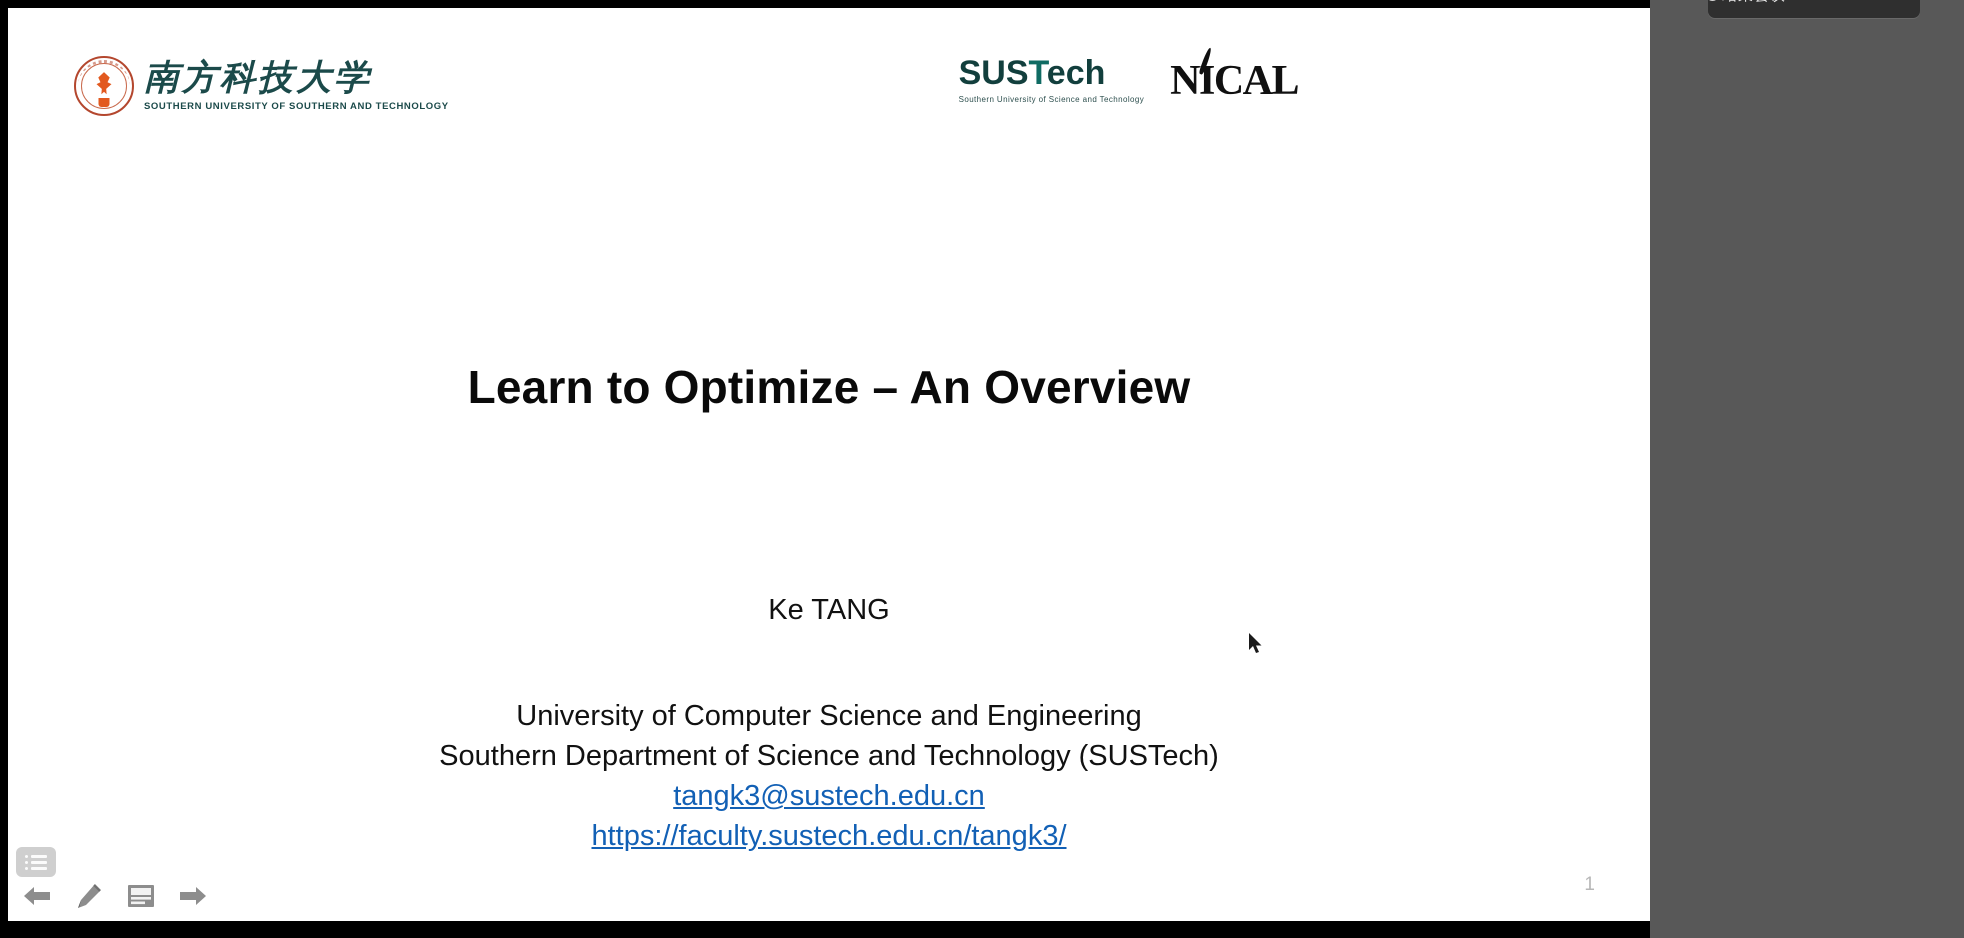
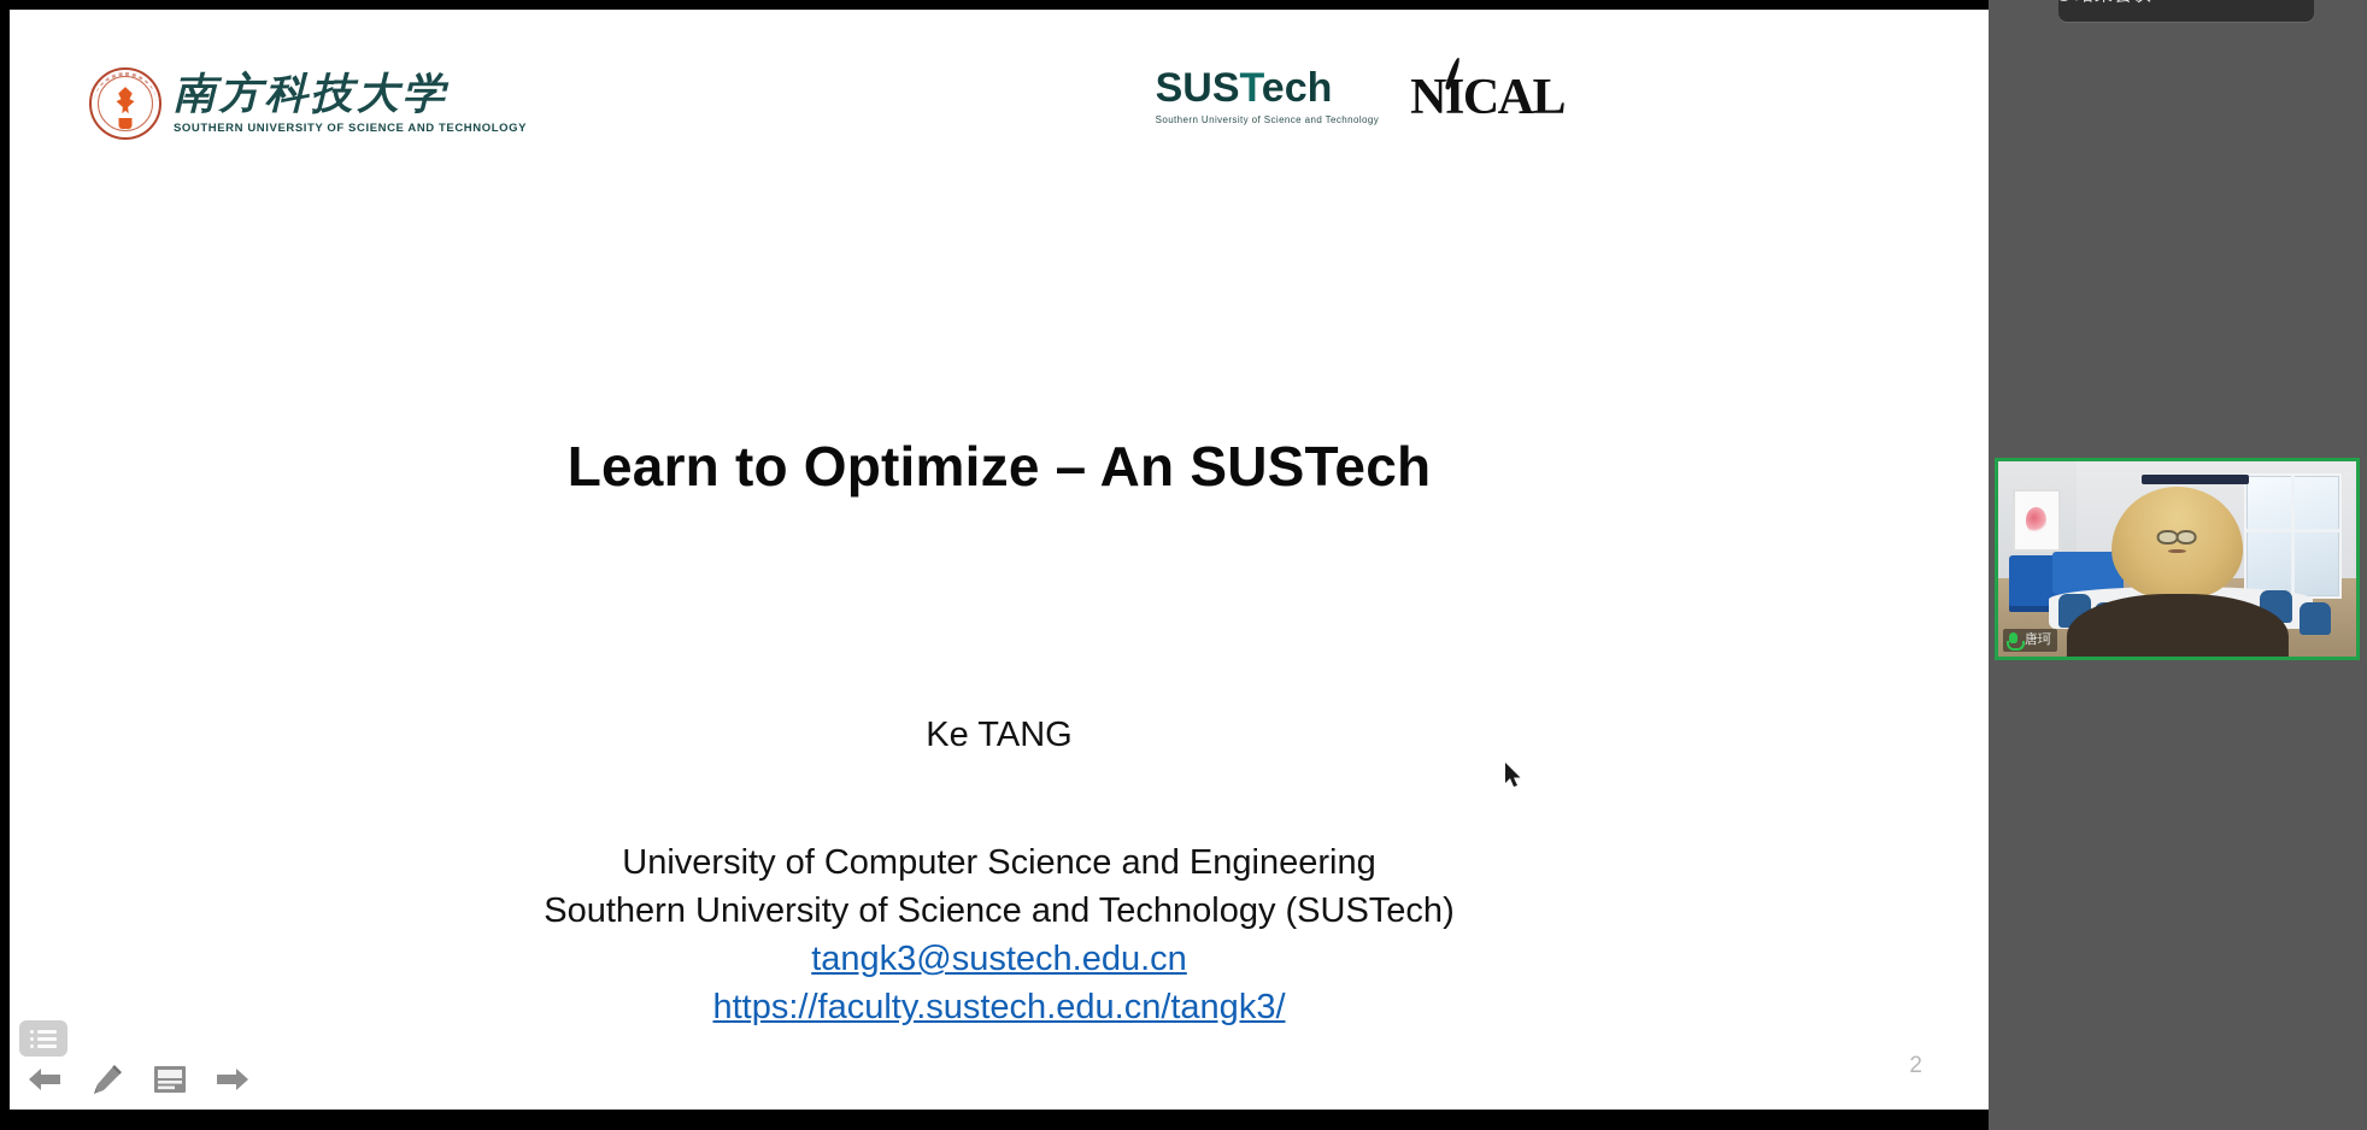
+ 唐珂
  南方科技大学
- SOUTHERN UNIVERSITY OF SOUTHERN AND TECHNOLOGY
+ SOUTHERN UNIVERSITY OF SCIENCE AND TECHNOLOGY
  SUSTech
  Southern University of Science and Technology
  NICAL
- Learn to Optimize – An Overview
+ Learn to Optimize – An SUSTech
  Ke TANG
  University of Computer Science and Engineering
- Southern Department of Science and Technology (SUSTech)
+ Southern University of Science and Technology (SUSTech)
  tangk3@sustech.edu.cn
  https://faculty.sustech.edu.cn/tangk3/
- 1
+ 2
